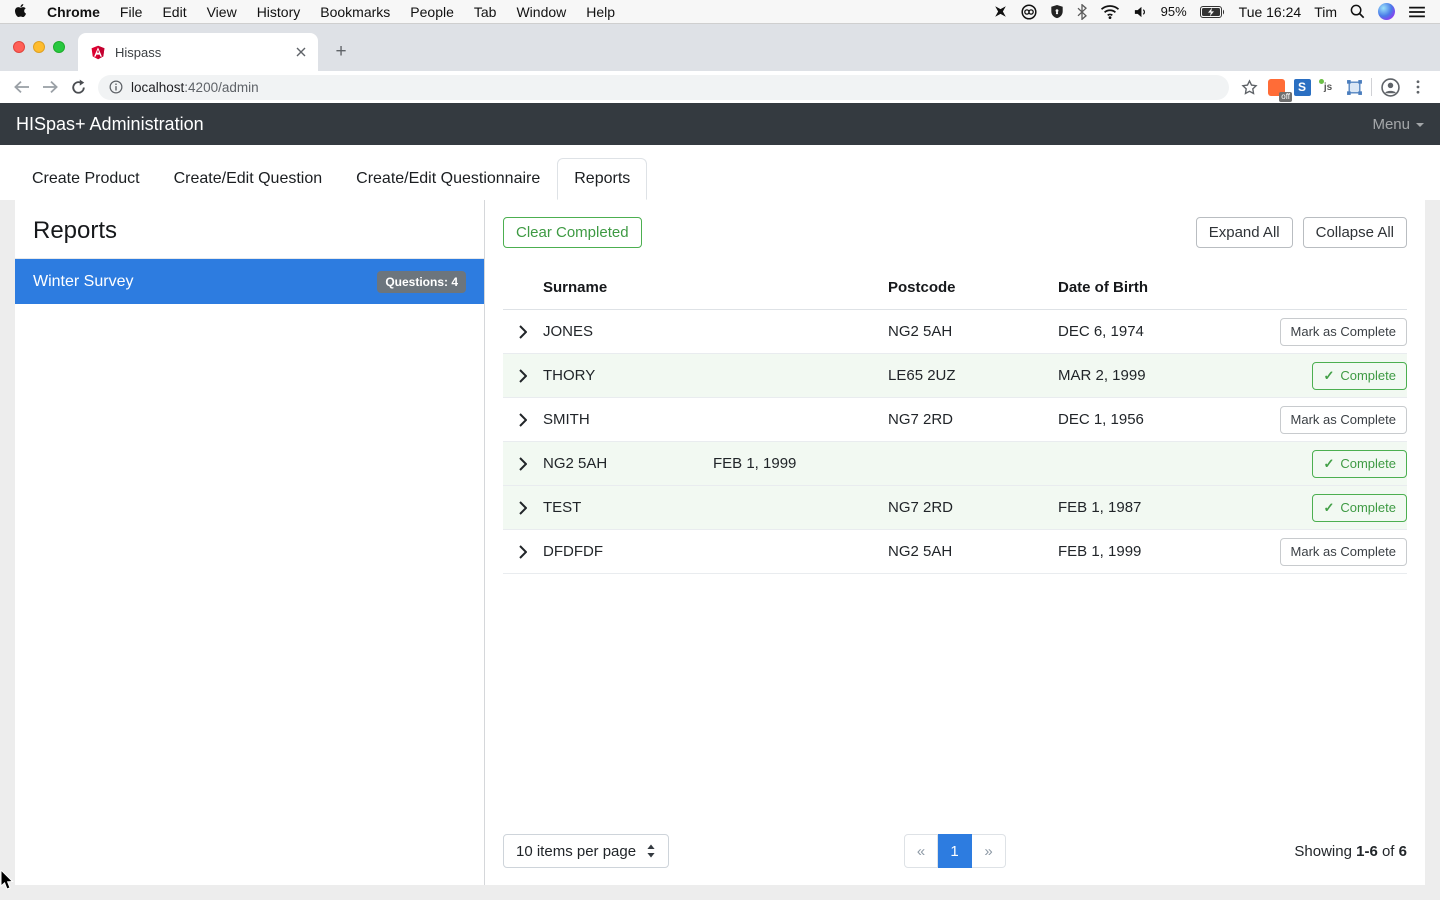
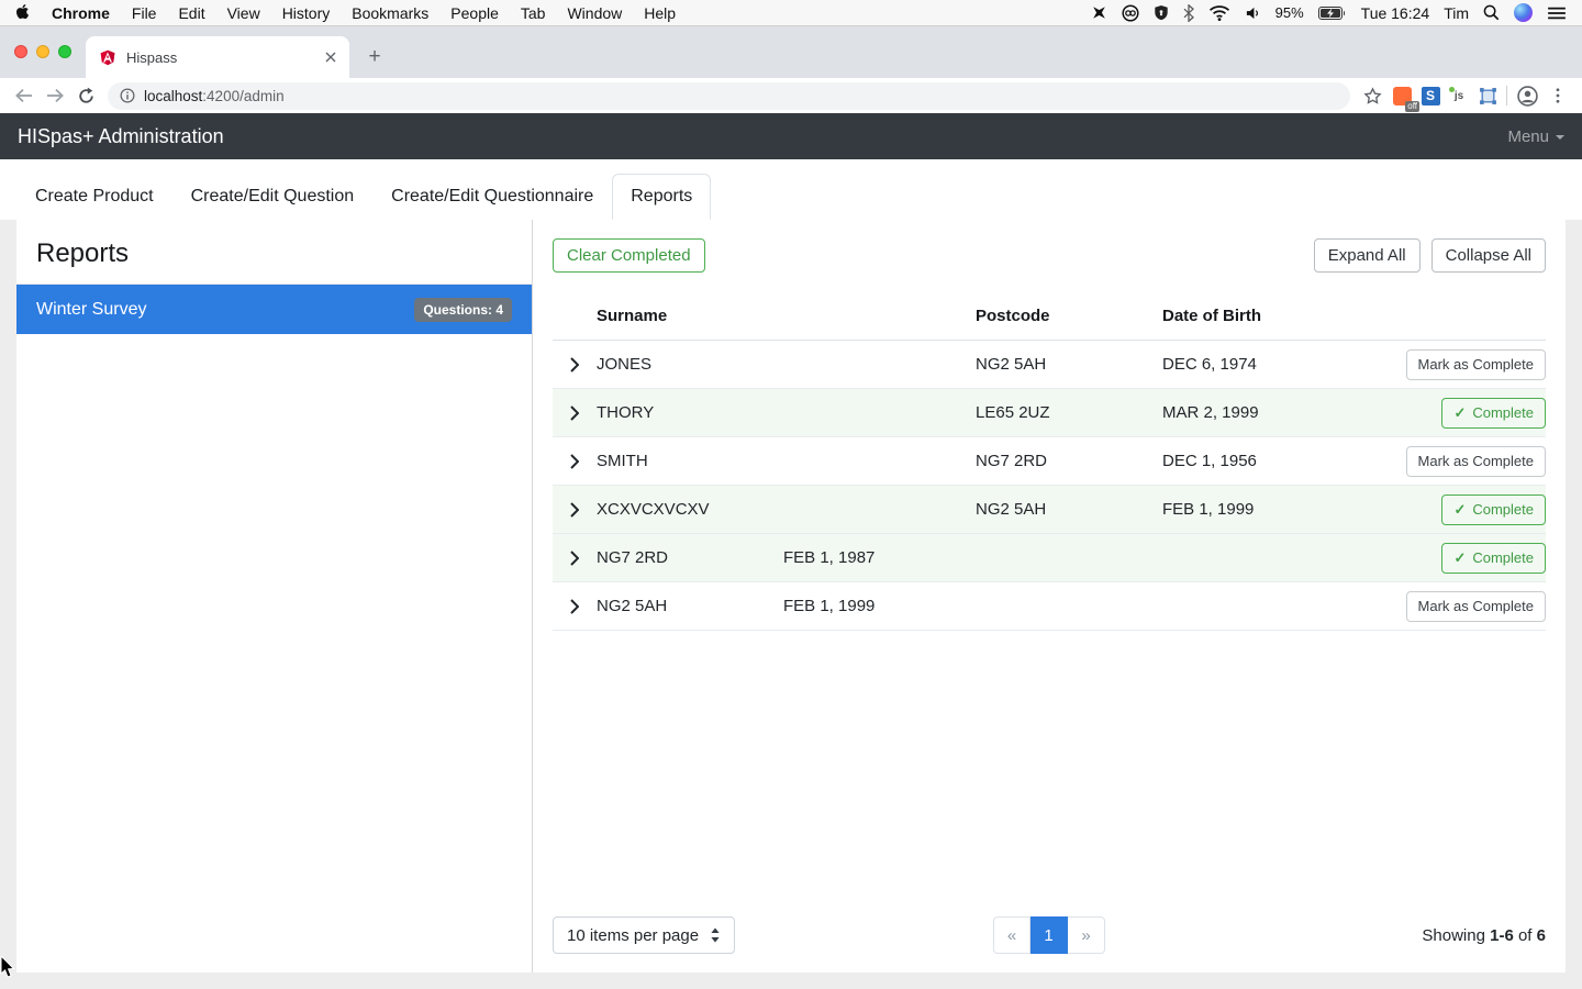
  Chrome
  File
  Edit
  View
  History
  Bookmarks
  People
  Tab
  Window
  Help
  95%
  Tue 16:24
  Tim
  Hispass
  +
  localhost:4200/admin
  off
  S
  js
  HISpas+ Administration
  Menu
  Create Product
  Create/Edit Question
  Create/Edit Questionnaire
  Reports
  Reports
  Winter Survey
  Questions: 4
  Clear Completed
  Expand All
  Collapse All
  Surname
  Postcode
  Date of Birth
  JONES
  NG2 5AH
  DEC 6, 1974
  Mark as Complete
  THORY
  LE65 2UZ
  MAR 2, 1999
  ✓
  Complete
  SMITH
  NG7 2RD
  DEC 1, 1956
  Mark as Complete
+ XCXVCXVCXV
  NG2 5AH
  FEB 1, 1999
  ✓
  Complete
- TEST
  NG7 2RD
  FEB 1, 1987
  ✓
  Complete
- DFDFDF
  NG2 5AH
  FEB 1, 1999
  Mark as Complete
  10 items per page
  «
  1
  »
  Showing 1-6 of 6
